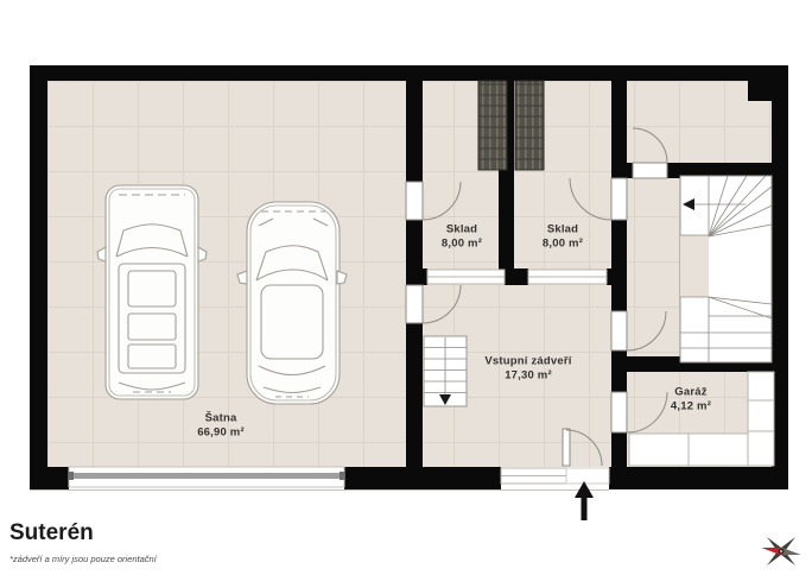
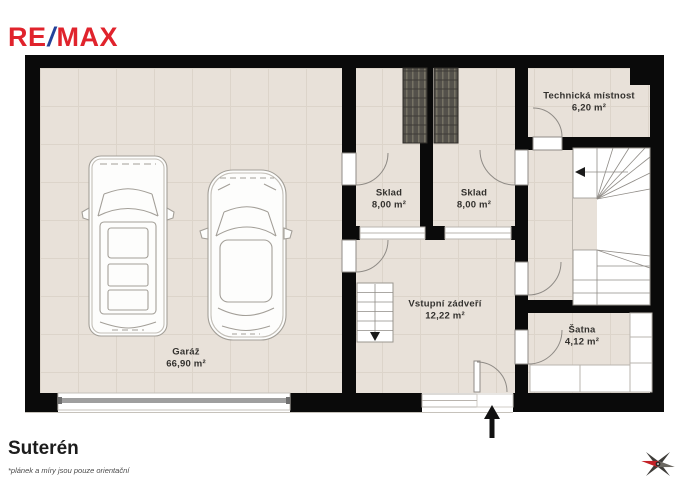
+ RE/MAX
- Šatna
+ Garáž
  66,90 m²
  Sklad
  8,00 m²
  Sklad
  8,00 m²
  Vstupní zádveří
- 17,30 m²
+ 12,22 m²
+ Technická místnost
+ 6,20 m²
- Garáž
+ Šatna
  4,12 m²
  Suterén
- *zádveří a míry jsou pouze orientační
+ *plánek a míry jsou pouze orientační
